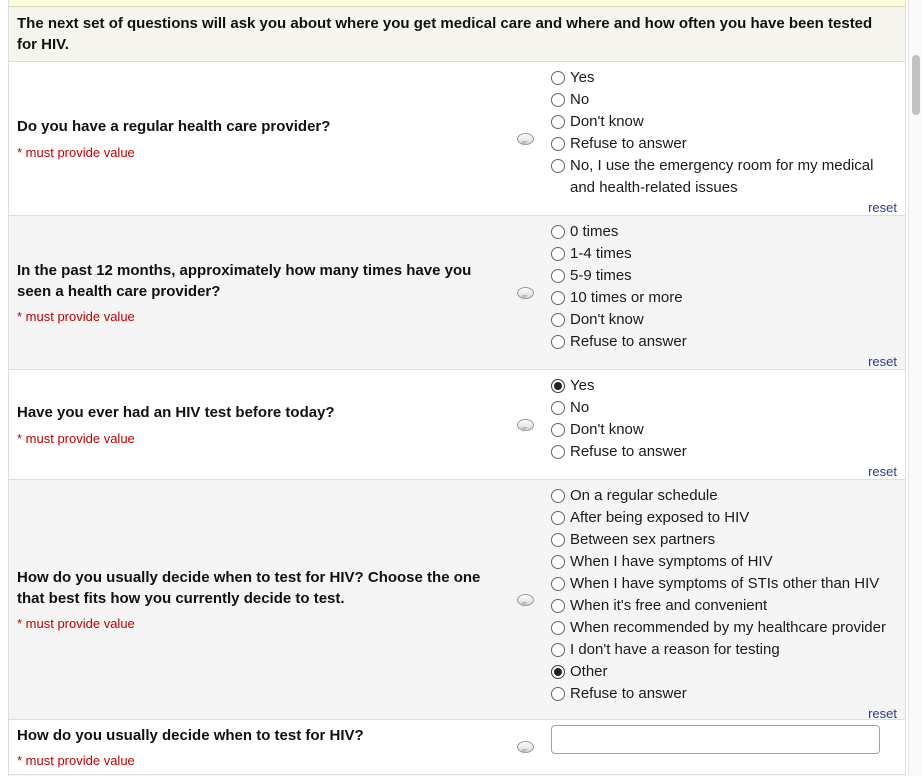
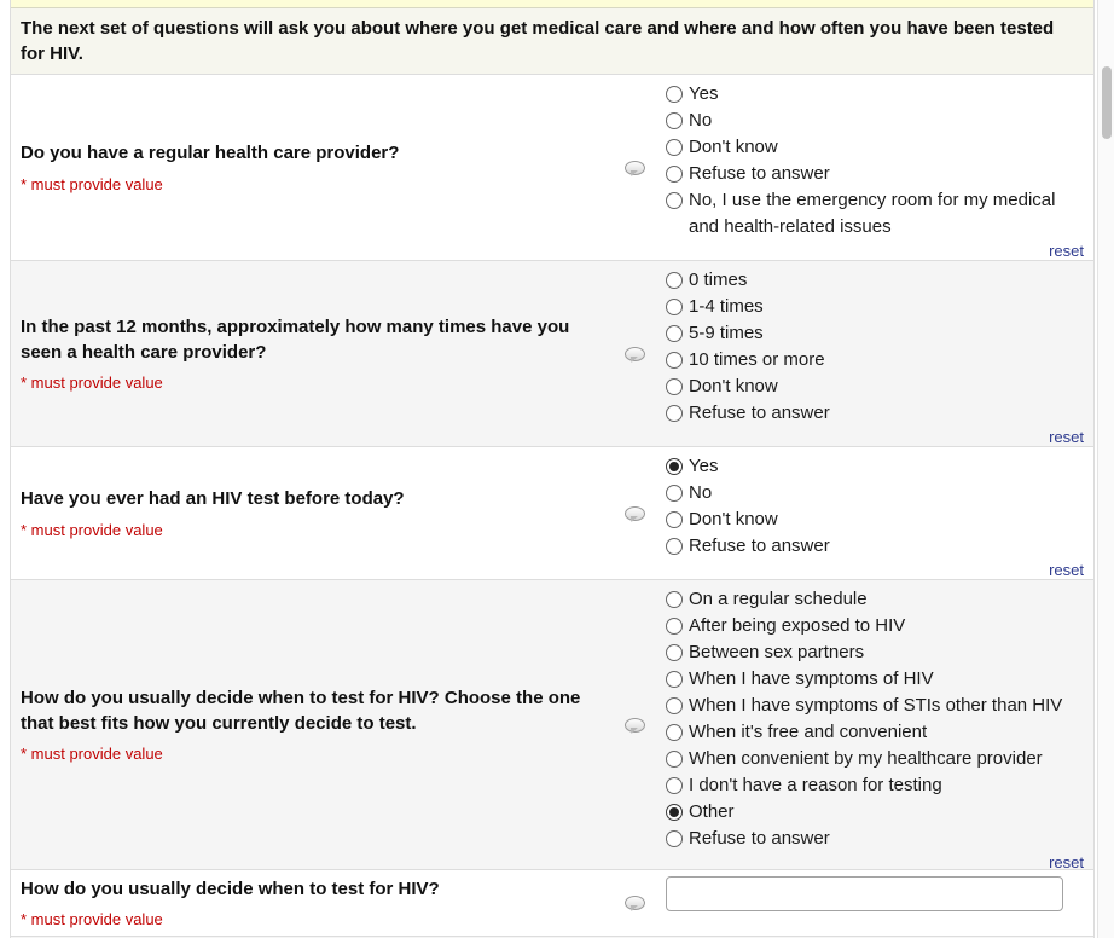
  The next set of questions will ask you about where you get medical care and where and how often you have been tested for HIV.
  Do you have a regular health care provider?
  * must provide value
  Yes
  No
  Don't know
  Refuse to answer
  No, I use the emergency room for my medical and health-related issues
  reset
  In the past 12 months, approximately how many times have you seen a health care provider?
  * must provide value
  0 times
  1-4 times
  5-9 times
  10 times or more
  Don't know
  Refuse to answer
  reset
  Have you ever had an HIV test before today?
  * must provide value
  Yes
  No
  Don't know
  Refuse to answer
  reset
  How do you usually decide when to test for HIV? Choose the one that best fits how you currently decide to test.
  * must provide value
  On a regular schedule
  After being exposed to HIV
  Between sex partners
  When I have symptoms of HIV
  When I have symptoms of STIs other than HIV
  When it's free and convenient
- When recommended by my healthcare provider
+ When convenient by my healthcare provider
  I don't have a reason for testing
  Other
  Refuse to answer
  reset
  How do you usually decide when to test for HIV?
  * must provide value
